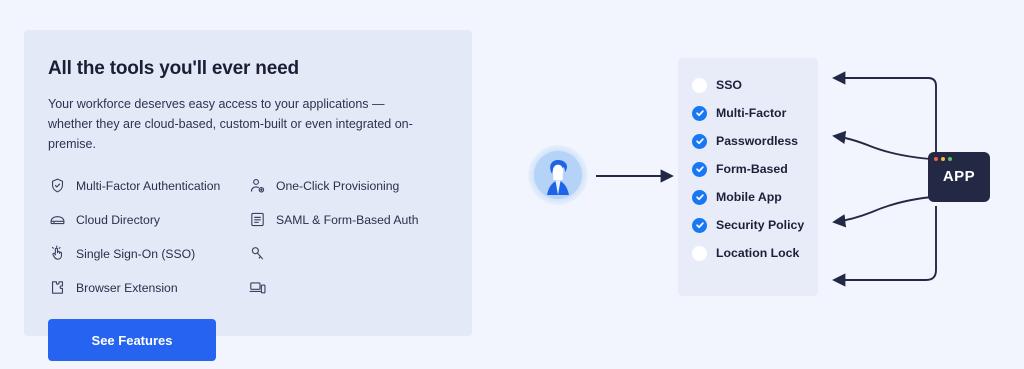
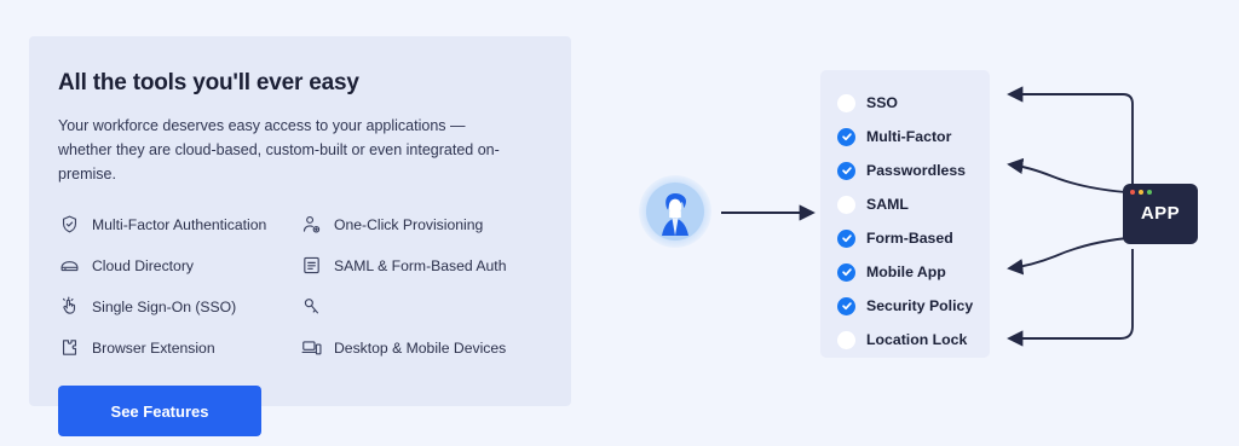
- All the tools you'll ever need
+ All the tools you'll ever easy
  Your workforce deserves easy access to your applications — whether they are cloud-based, custom-built or even integrated on-premise.
  Multi-Factor Authentication
  One-Click Provisioning
  Cloud Directory
  SAML & Form-Based Auth
  Single Sign-On (SSO)
  Browser Extension
+ Desktop & Mobile Devices
  See Features
  SSO
  Multi-Factor
  Passwordless
+ SAML
  Form-Based
  Mobile App
  Security Policy
  Location Lock
  APP
